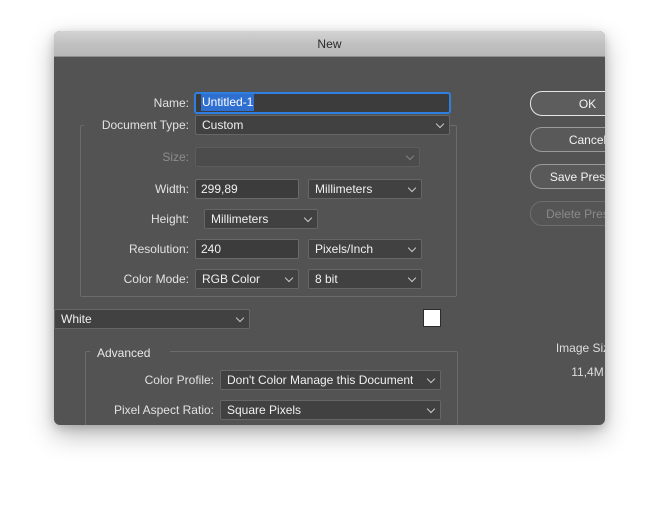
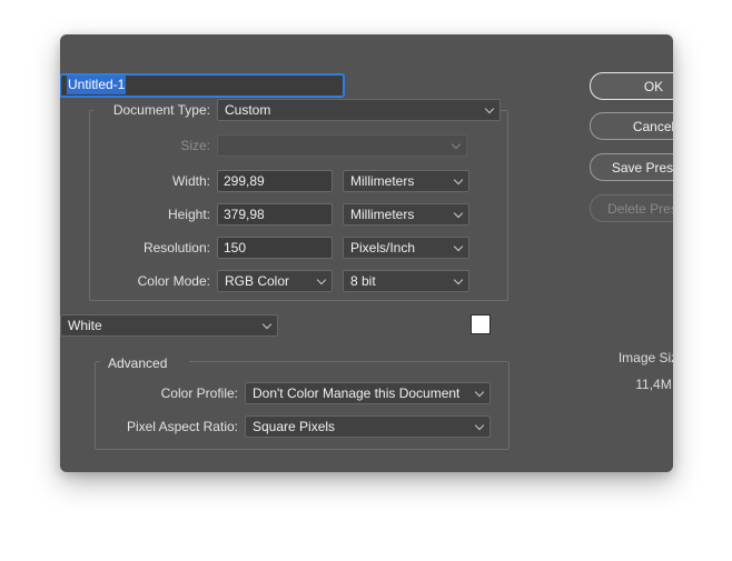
- New
- Name:
  Untitled-1
  Document Type:
  Custom
  Size:
  Width:
  299,89
  Millimeters
  Height:
+ 379,98
  Millimeters
  Resolution:
- 240
+ 150
  Pixels/Inch
  Color Mode:
  RGB Color
  8 bit
  White
  Advanced
  Color Profile:
  Don't Color Manage this Document
  Pixel Aspect Ratio:
  Square Pixels
  OK
  Cancel
  Image Si
  11,4M
